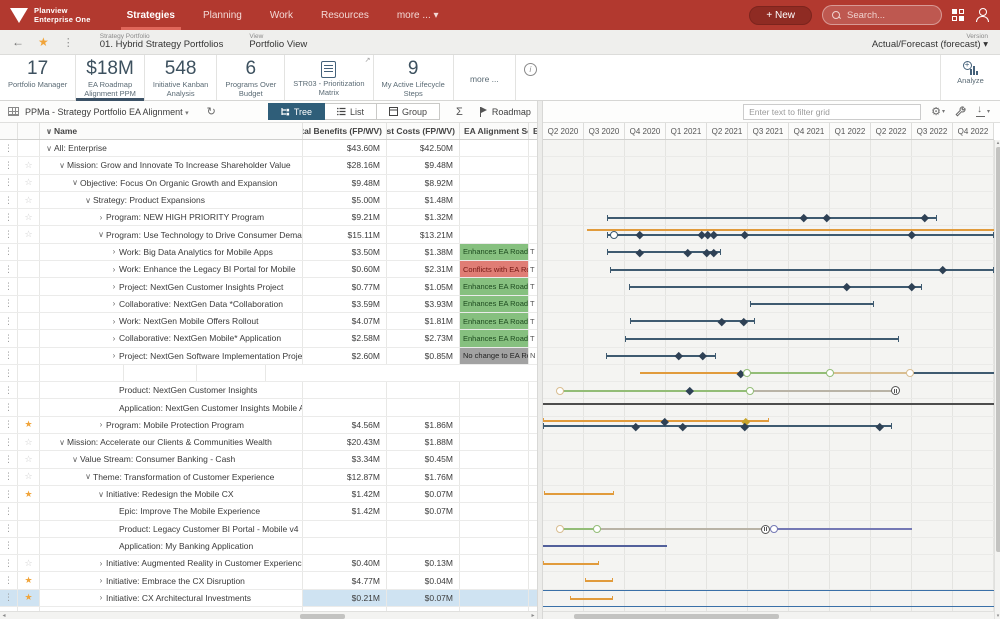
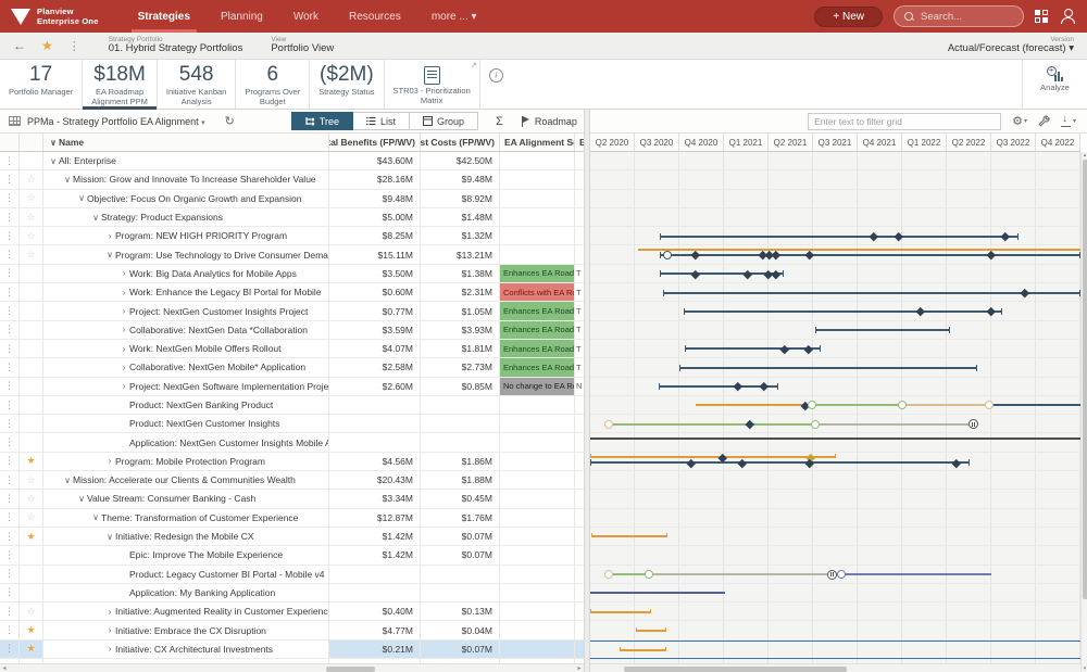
  Planview
  Enterprise One
  Strategies
  Planning
  Work
  Resources
  more ... ▾
  + New
  Search...
  ←
  ★
  ⋮
  01. Hybrid Strategy Portfolios
  Portfolio View
  Actual/Forecast (forecast) ▾
  17
  Portfolio Manager
  $18M
  EA Roadmap
  Alignment PPM
  548
  Initiative Kanban
  Analysis
  6
  Programs Over
  Budget
+ ($2M)
+ Strategy Status
  STR03 - Prioritization
  Matrix
- 9
- My Active Lifecycle
- Steps
- more ...
  i
  Analyze
  PPMa - Strategy Portfolio EA Alignment
  ↻
  Tree
  List
  Group
  Σ
  Roadmap
  Enter text to filter grid
  ⚙
  ∨
  Name
  tal Benefits (FP/WV)
  st Costs (FP/WV)
  EA Alignment S
  ⋮
  ∨
  All: Enterprise
  $43.60M
  $42.50M
  ⋮
  ☆
  ∨
  Mission: Grow and Innovate To Increase Shareholder Value
  $28.16M
  $9.48M
  ⋮
  ☆
  ∨
  Objective: Focus On Organic Growth and Expansion
  $9.48M
  $8.92M
  ⋮
  ☆
  ∨
  Strategy: Product Expansions
  $5.00M
  $1.48M
  ⋮
  ☆
  ›
  Program: NEW HIGH PRIORITY Program
- $9.21M
+ $8.25M
  $1.32M
  ⋮
  ☆
  ∨
  Program: Use Technology to Drive Consumer Dema
  $15.11M
  $13.21M
  ⋮
  ›
  Work: Big Data Analytics for Mobile Apps
  $3.50M
  $1.38M
  Enhances EA Road
  T
  ⋮
  ›
  Work: Enhance the Legacy BI Portal for Mobile
  $0.60M
  $2.31M
  Conflicts with EA R
  T
  ⋮
  ›
  Project: NextGen Customer Insights Project
  $0.77M
  $1.05M
  Enhances EA Road
  T
  ⋮
  ›
  Collaborative: NextGen Data *Collaboration
  $3.59M
  $3.93M
  Enhances EA Road
  T
  ⋮
  ›
  Work: NextGen Mobile Offers Rollout
  $4.07M
  $1.81M
  Enhances EA Road
  T
  ⋮
  ›
  Collaborative: NextGen Mobile* Application
  $2.58M
  $2.73M
  Enhances EA Road
  T
  ⋮
  ›
  Project: NextGen Software Implementation Proje
  $2.60M
  $0.85M
  No change to EA R
  N
  ⋮
+ Product: NextGen Banking Product
  ⋮
  Product: NextGen Customer Insights
  ⋮
  Application: NextGen Customer Insights Mobile A
  ⋮
  ★
  ›
  Program: Mobile Protection Program
  $4.56M
  $1.86M
  ⋮
  ☆
  ∨
  Mission: Accelerate our Clients & Communities Wealth
  $20.43M
  $1.88M
  ⋮
  ☆
  ∨
  Value Stream: Consumer Banking - Cash
  $3.34M
  $0.45M
  ⋮
  ☆
  ∨
  Theme: Transformation of Customer Experience
  $12.87M
  $1.76M
  ⋮
  ★
  ∨
  Initiative: Redesign the Mobile CX
  $1.42M
  $0.07M
  ⋮
  Epic: Improve The Mobile Experience
  $1.42M
  $0.07M
  ⋮
  Product: Legacy Customer BI Portal - Mobile v4
  ⋮
  Application: My Banking Application
  ⋮
  ☆
  ›
  Initiative: Augmented Reality in Customer Experienc
  $0.40M
  $0.13M
  ⋮
  ★
  ›
  Initiative: Embrace the CX Disruption
  $4.77M
  $0.04M
  ⋮
  ★
  ›
  Initiative: CX Architectural Investments
  $0.21M
  $0.07M
  Q2 2020
  Q3 2020
  Q4 2020
  Q1 2021
  Q2 2021
  Q3 2021
  Q4 2021
  Q1 2022
  Q2 2022
  Q3 2022
  Q4 2022
